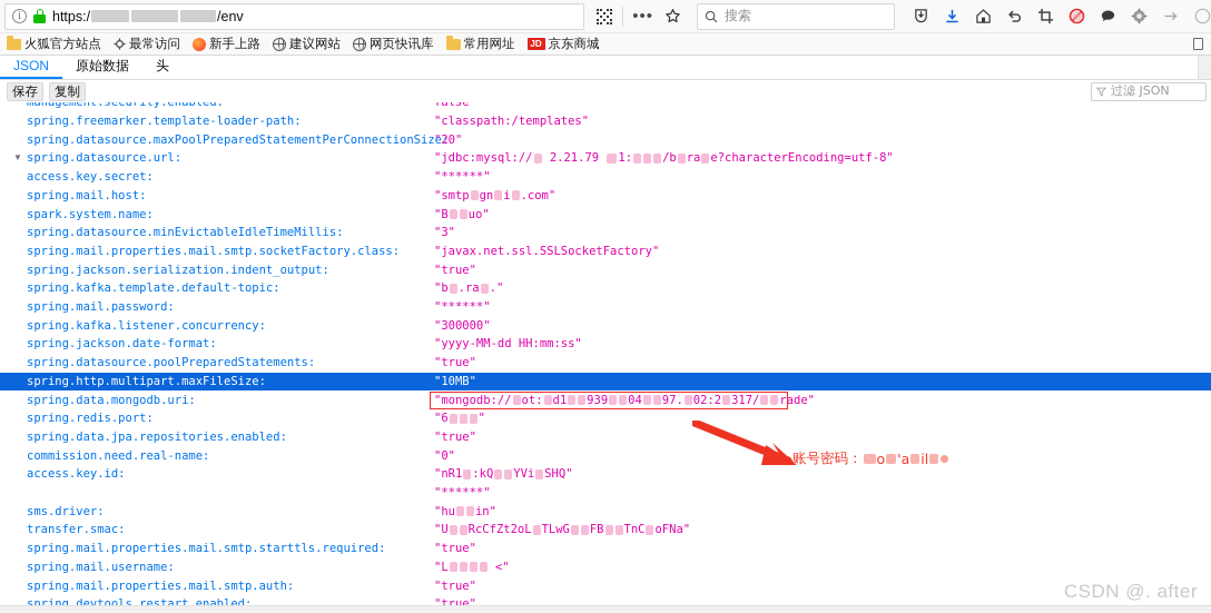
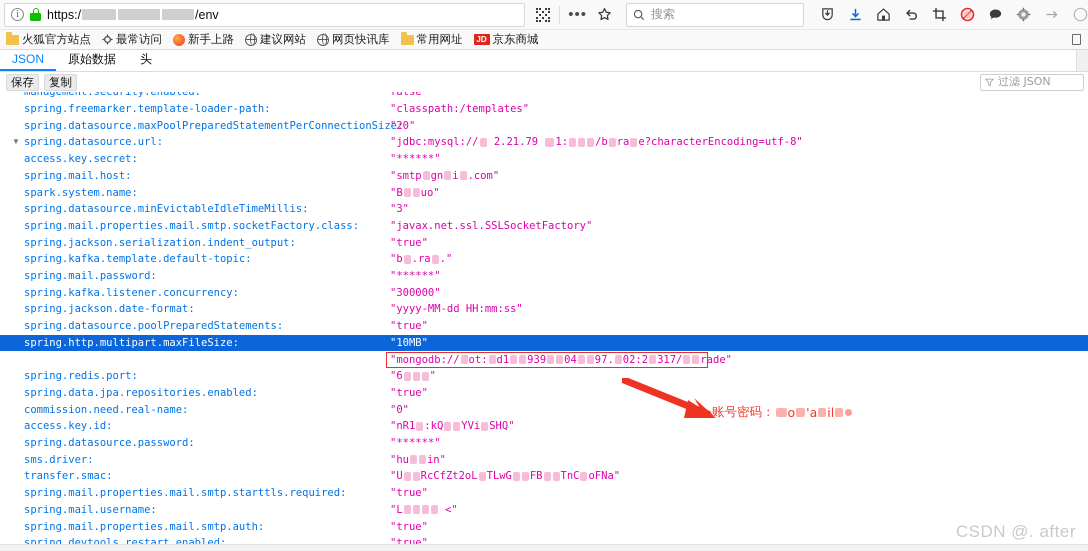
  i
  https:/
  /env
  •••
  搜索
  火狐官方站点
  最常访问
  新手上路
  建议网站
  网页快讯库
  常用网址
  JD
  京东商城
  JSON
  原始数据
  头
  保存
  复制
  过滤 JSON
  management.security.enabled:
  false
  spring.freemarker.template-loader-path:
  "classpath:/templates"
  spring.datasource.maxPoolPreparedStatementPerConnectionSize:
  "20"
  ▼
  spring.datasource.url:
  "jdbc:mysql:// 2.21.79 1: /b ra e?characterEncoding=utf-8"
  access.key.secret:
  "******"
  spring.mail.host:
  "smtp gn i .com"
  spark.system.name:
  "B uo"
  spring.datasource.minEvictableIdleTimeMillis:
  "3"
  spring.mail.properties.mail.smtp.socketFactory.class:
  "javax.net.ssl.SSLSocketFactory"
  spring.jackson.serialization.indent_output:
  "true"
  spring.kafka.template.default-topic:
  "b .ra ."
  spring.mail.password:
  "******"
  spring.kafka.listener.concurrency:
  "300000"
  spring.jackson.date-format:
  "yyyy-MM-dd HH:mm:ss"
  spring.datasource.poolPreparedStatements:
  "true"
  spring.http.multipart.maxFileSize:
  "10MB"
- spring.data.mongodb.uri:
  "mongodb:// ot: d1 939 04 97. 02:2 317/ rade"
  spring.redis.port:
  "6 "
  spring.data.jpa.repositories.enabled:
  "true"
  commission.need.real-name:
  "0"
  access.key.id:
  "nR1 :kQ YVi SHQ"
+ spring.datasource.password:
  "******"
  sms.driver:
  "hu in"
  transfer.smac:
  "U RcCfZt2oL TLwG FB TnC oFNa"
  spring.mail.properties.mail.smtp.starttls.required:
  "true"
  spring.mail.username:
  "L <"
  spring.mail.properties.mail.smtp.auth:
  "true"
  账号密码：
  o
  'a
  il
  CSDN @. after
